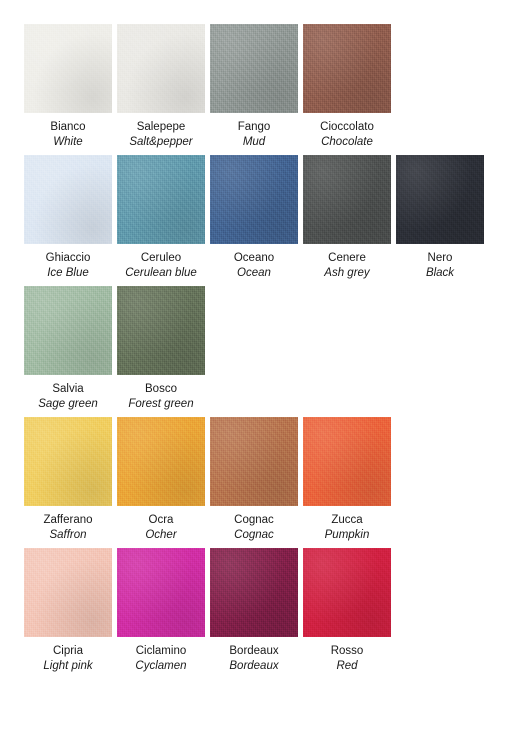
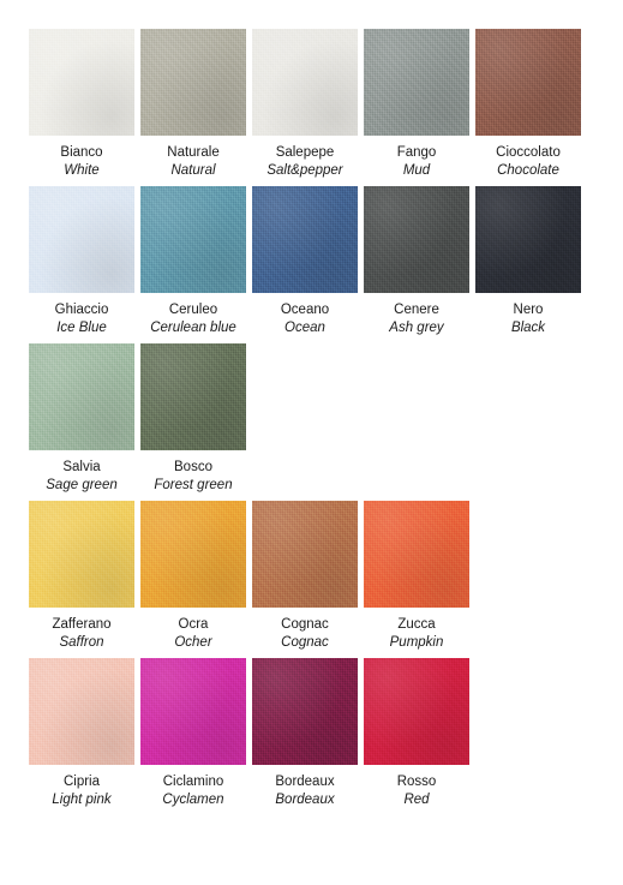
  Bianco
  White
+ Naturale
+ Natural
  Salepepe
  Salt&pepper
  Fango
  Mud
  Cioccolato
  Chocolate
  Ghiaccio
  Ice Blue
  Ceruleo
  Cerulean blue
  Oceano
  Ocean
  Cenere
  Ash grey
  Nero
  Black
  Salvia
  Sage green
  Bosco
  Forest green
  Zafferano
  Saffron
  Ocra
  Ocher
  Cognac
  Cognac
  Zucca
  Pumpkin
  Cipria
  Light pink
  Ciclamino
  Cyclamen
  Bordeaux
  Bordeaux
  Rosso
  Red
